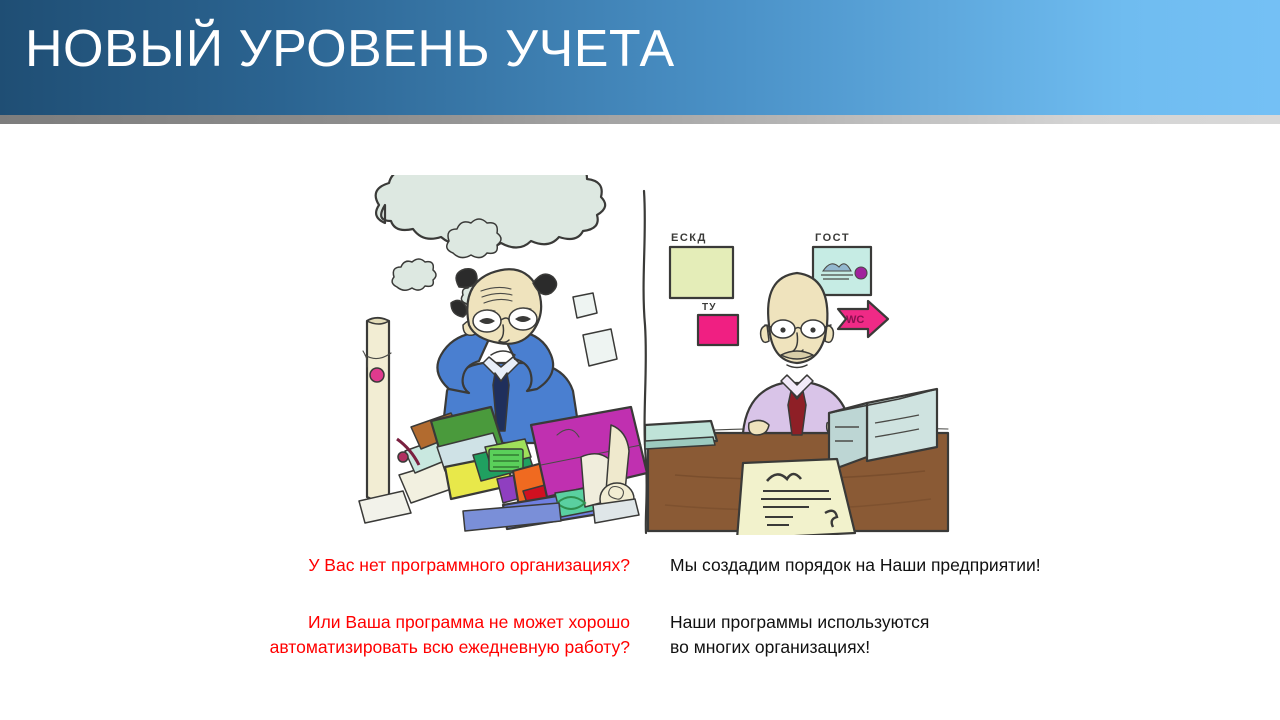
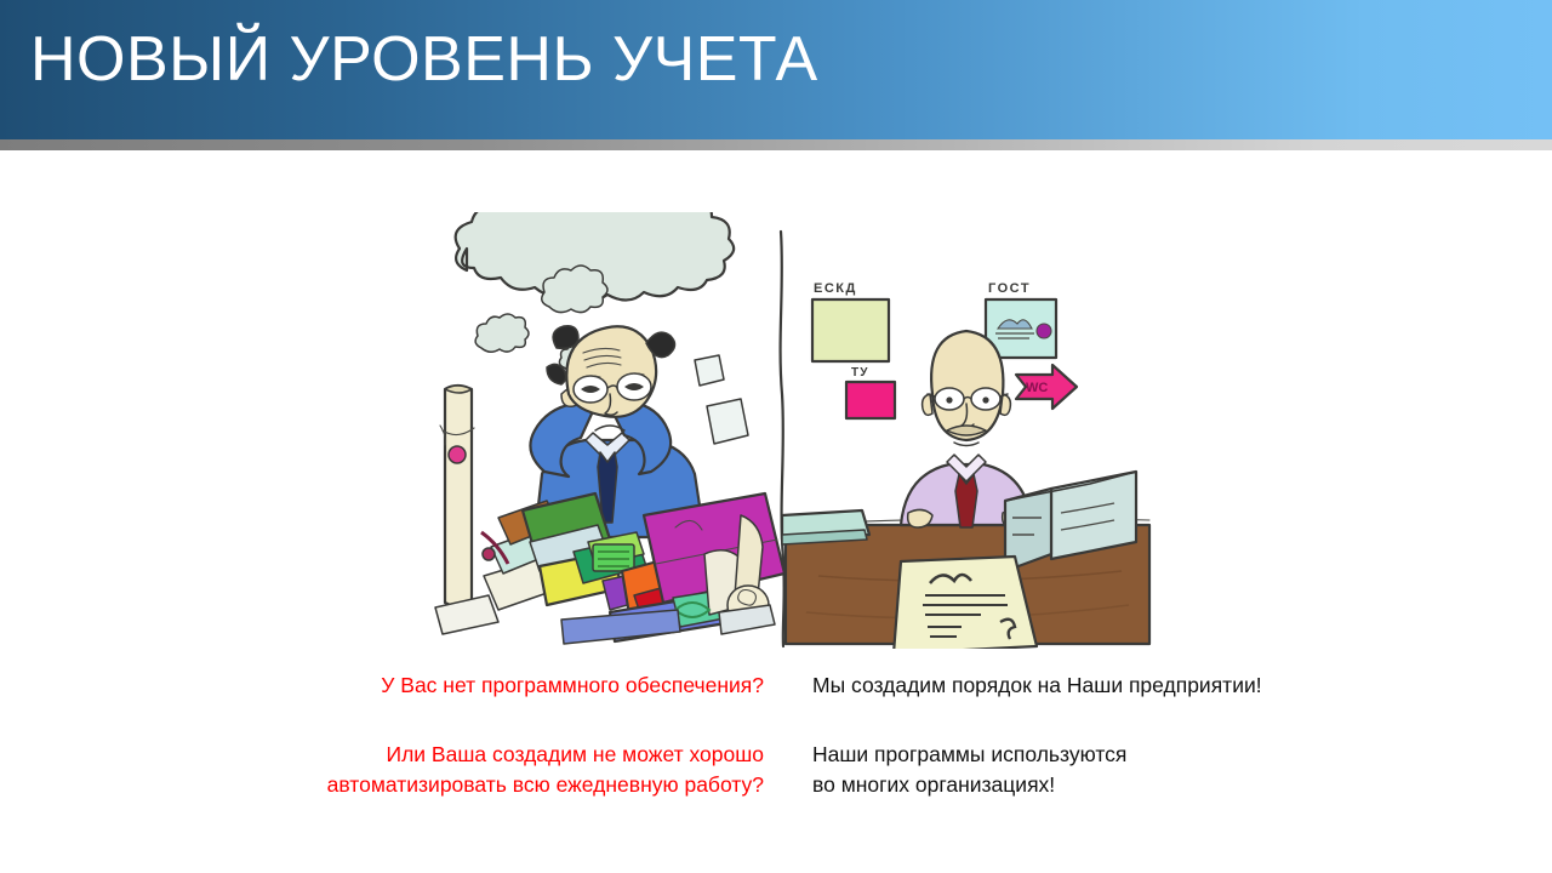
  НОВЫЙ УРОВЕНЬ УЧЕТА
  ЕСКД
  ГОСТ
  ТУ
  WC
- У Вас нет программного организациях?
+ У Вас нет программного обеспечения?
- Или Ваша программа не может хорошо
+ Или Ваша создадим не может хорошо
  автоматизировать всю ежедневную работу?
  Мы создадим порядок на Наши предприятии!
  Наши программы используются
  во многих организациях!
